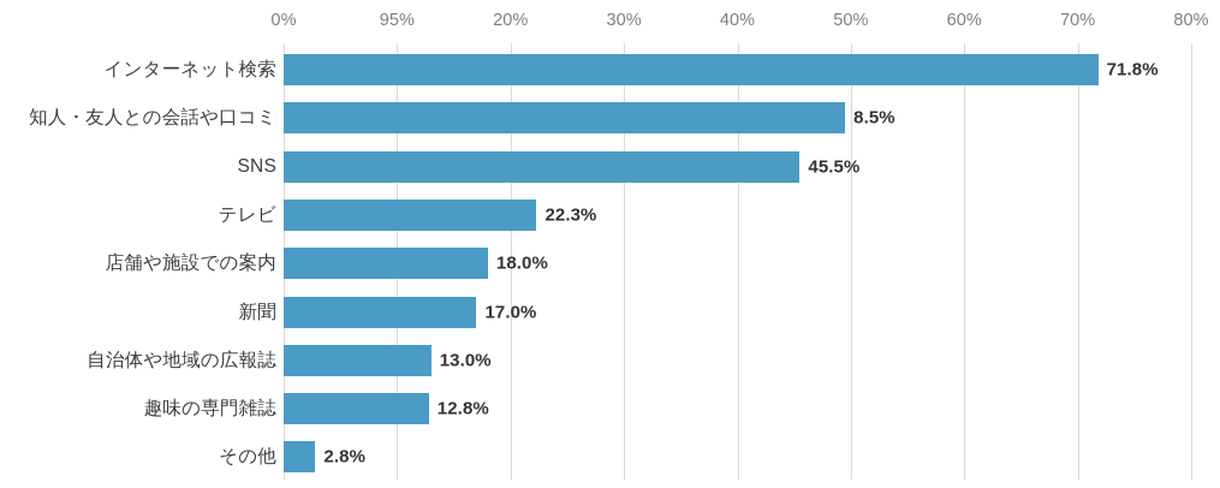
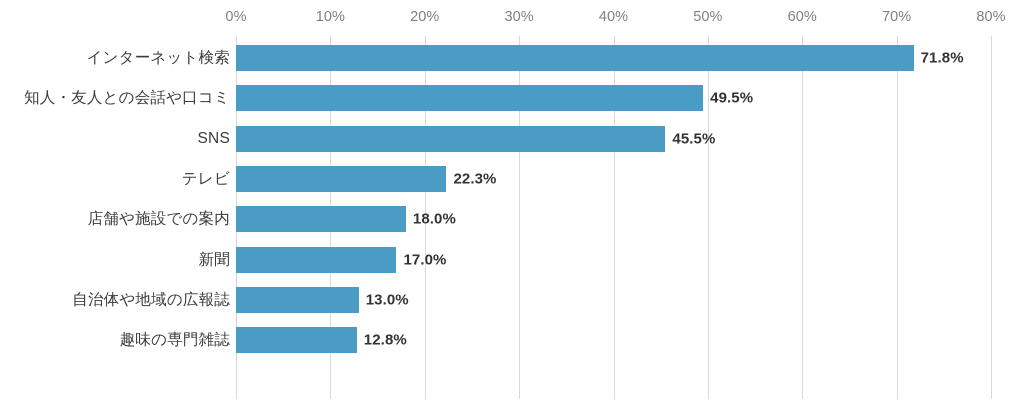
  0%
- 95%
+ 10%
  20%
  30%
  40%
  50%
  60%
  70%
  80%
  インターネット検索
  71.8%
  知人・友人との会話や口コミ
- 8.5%
+ 49.5%
  SNS
  45.5%
  テレビ
  22.3%
  店舗や施設での案内
  18.0%
  新聞
  17.0%
  自治体や地域の広報誌
  13.0%
  趣味の専門雑誌
  12.8%
- その他
- 2.8%
